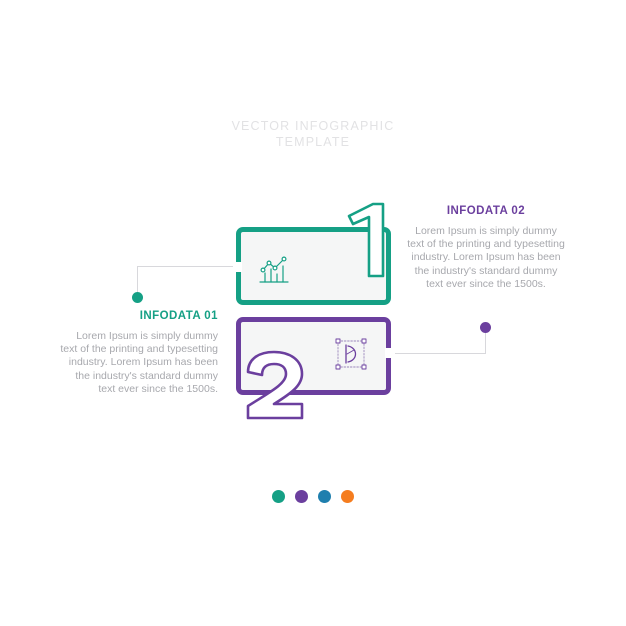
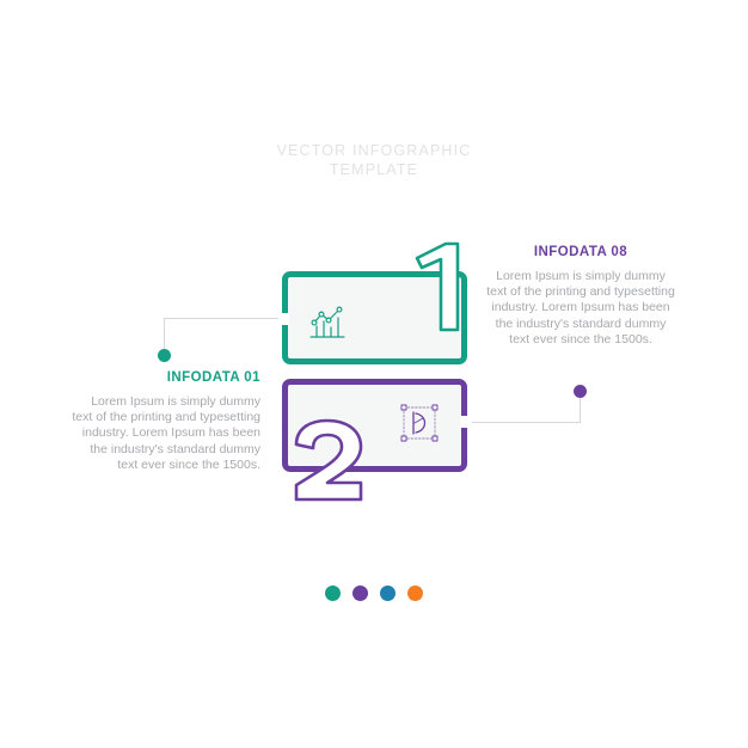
  VECTOR INFOGRAPHIC
  TEMPLATE
  INFODATA 01
  Lorem Ipsum is simply dummy text of the printing and typesetting industry. Lorem Ipsum has been the industry's standard dummy text ever since the 1500s.
- INFODATA 02
+ INFODATA 08
  Lorem Ipsum is simply dummy text of the printing and typesetting industry. Lorem Ipsum has been the industry's standard dummy text ever since the 1500s.
